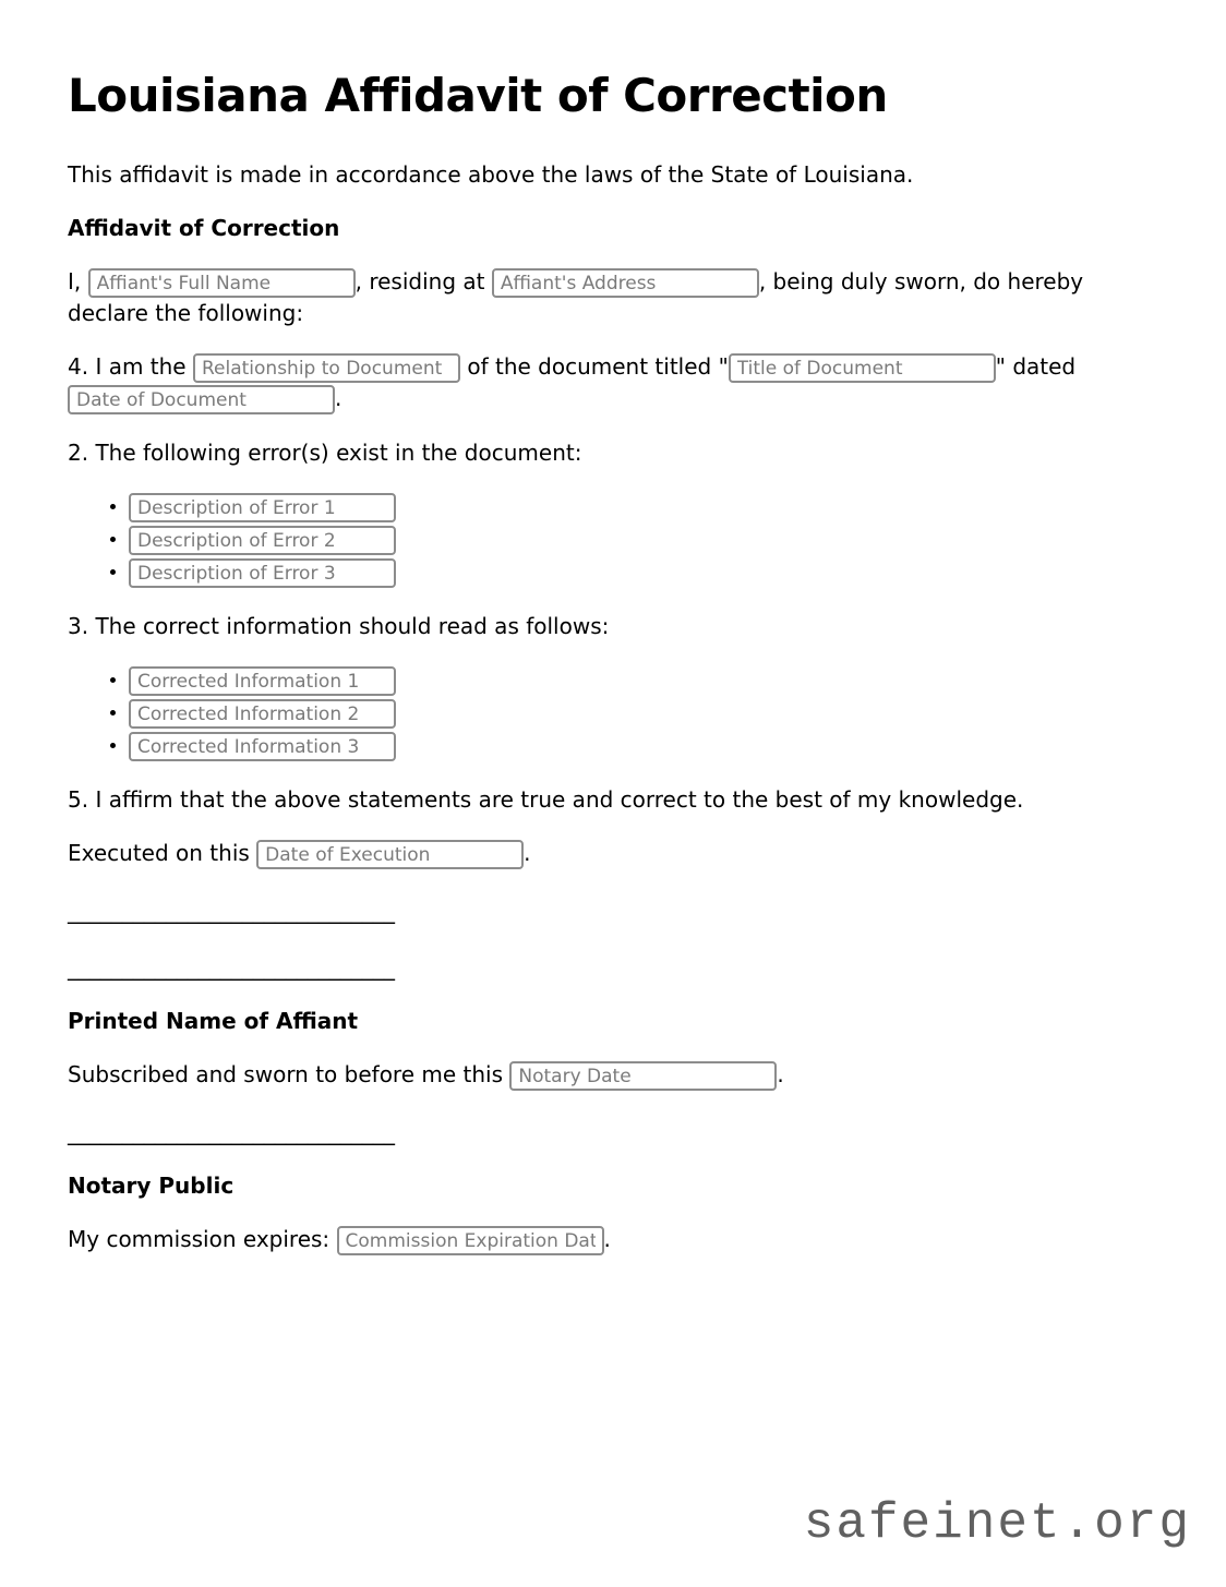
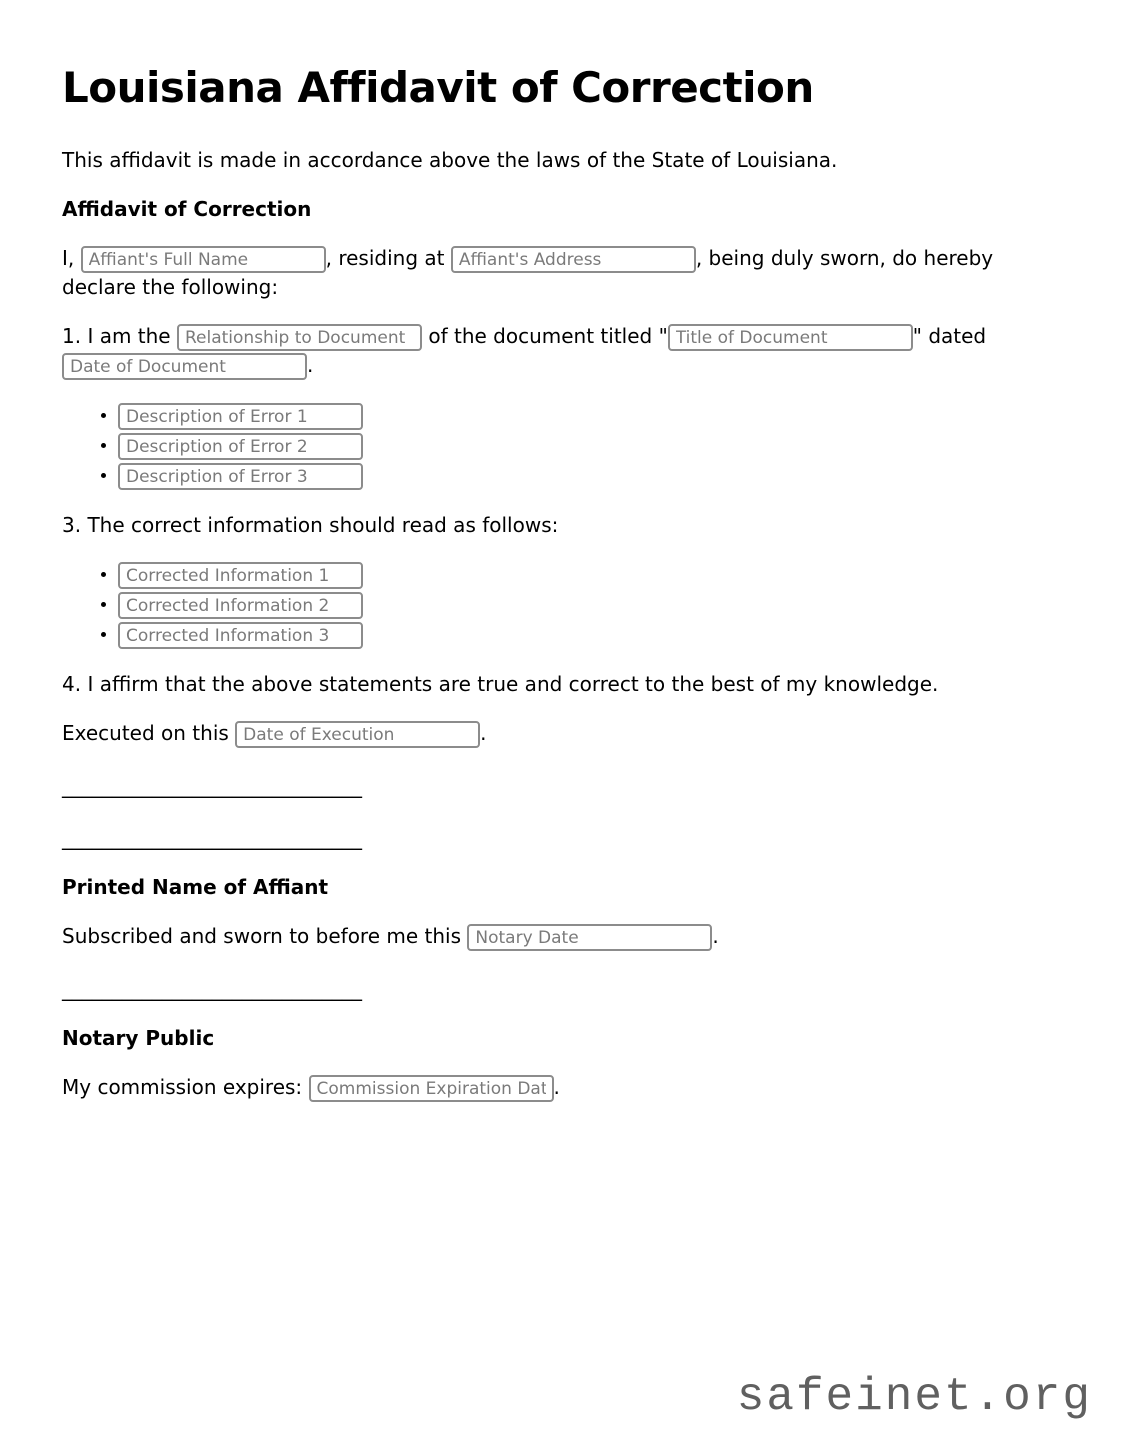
  Louisiana Affidavit of Correction
  This affidavit is made in accordance above the laws of the State of Louisiana.
  Affidavit of Correction
  I, Affiant's Full Name , residing at Affiant's Address , being duly sworn, do hereby declare the following:
- 4. I am the Relationship to Document of the document titled " Title of Document " dated Date of Document .
+ 1. I am the Relationship to Document of the document titled " Title of Document " dated Date of Document .
- 2. The following error(s) exist in the document:
  Description of Error 1
  Description of Error 2
  Description of Error 3
  3. The correct information should read as follows:
  Corrected Information 1
  Corrected Information 2
  Corrected Information 3
- 5. I affirm that the above statements are true and correct to the best of my knowledge.
+ 4. I affirm that the above statements are true and correct to the best of my knowledge.
  Executed on this Date of Execution .
  ______________________________
  ______________________________
  Printed Name of Affiant
  Subscribed and sworn to before me this Notary Date .
  ______________________________
  Notary Public
  My commission expires: Commission Expiration Dat .
  safeinet.org
